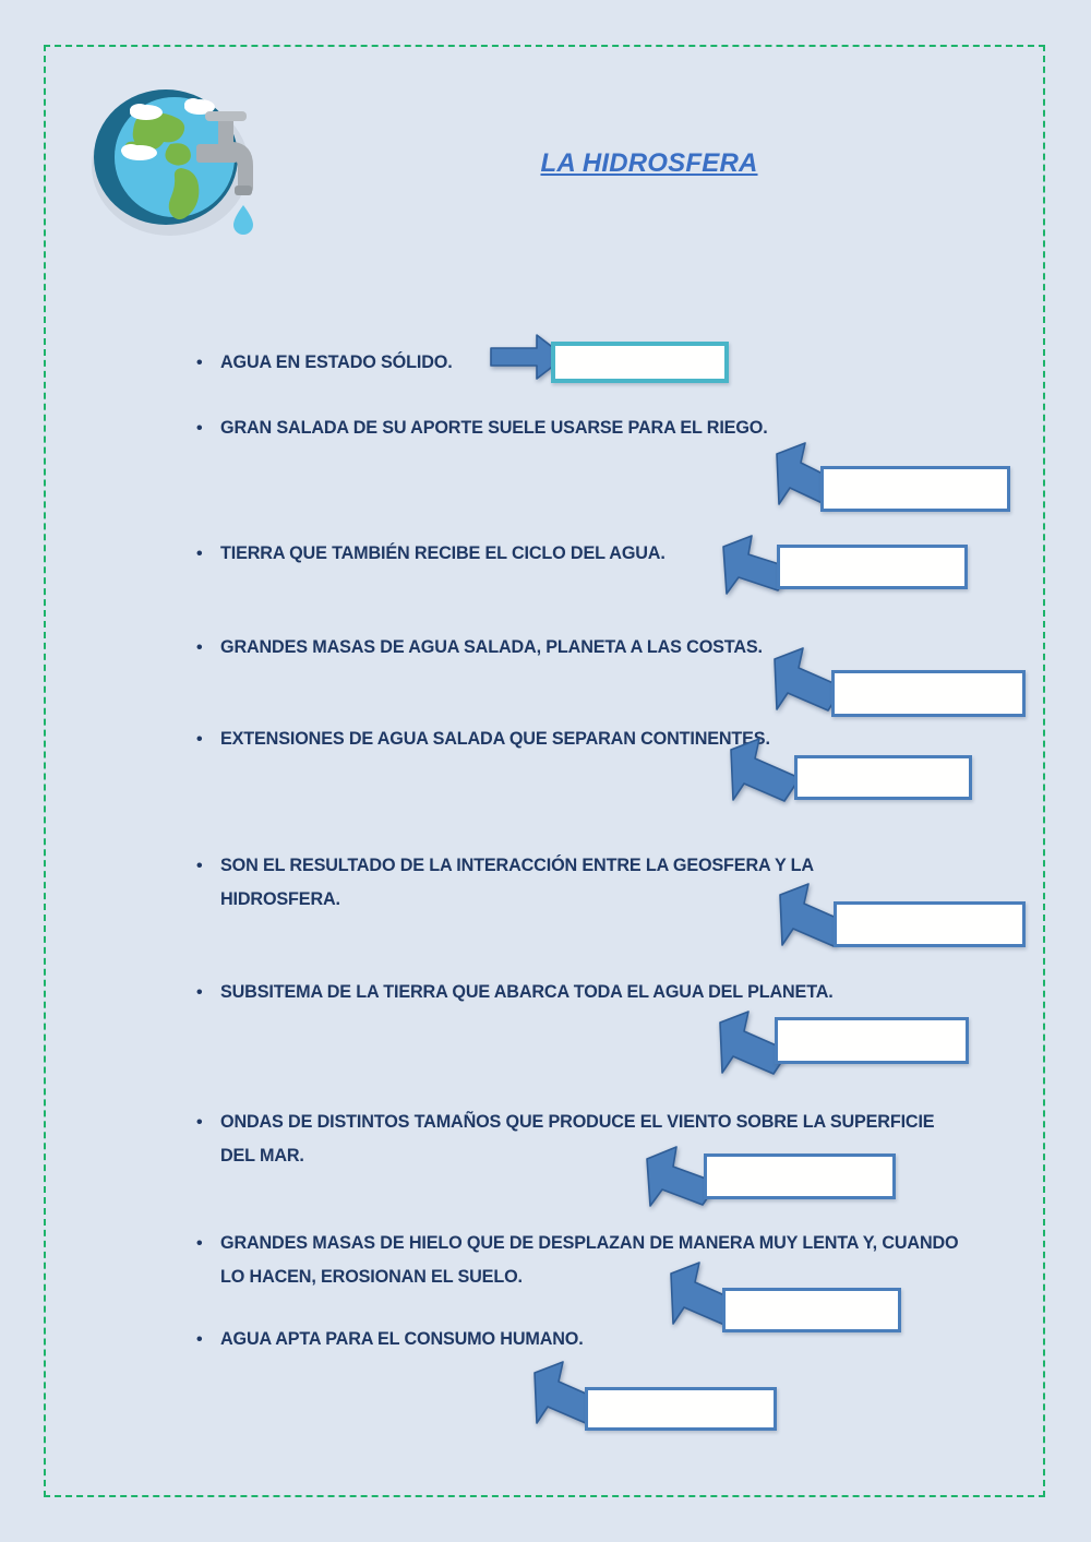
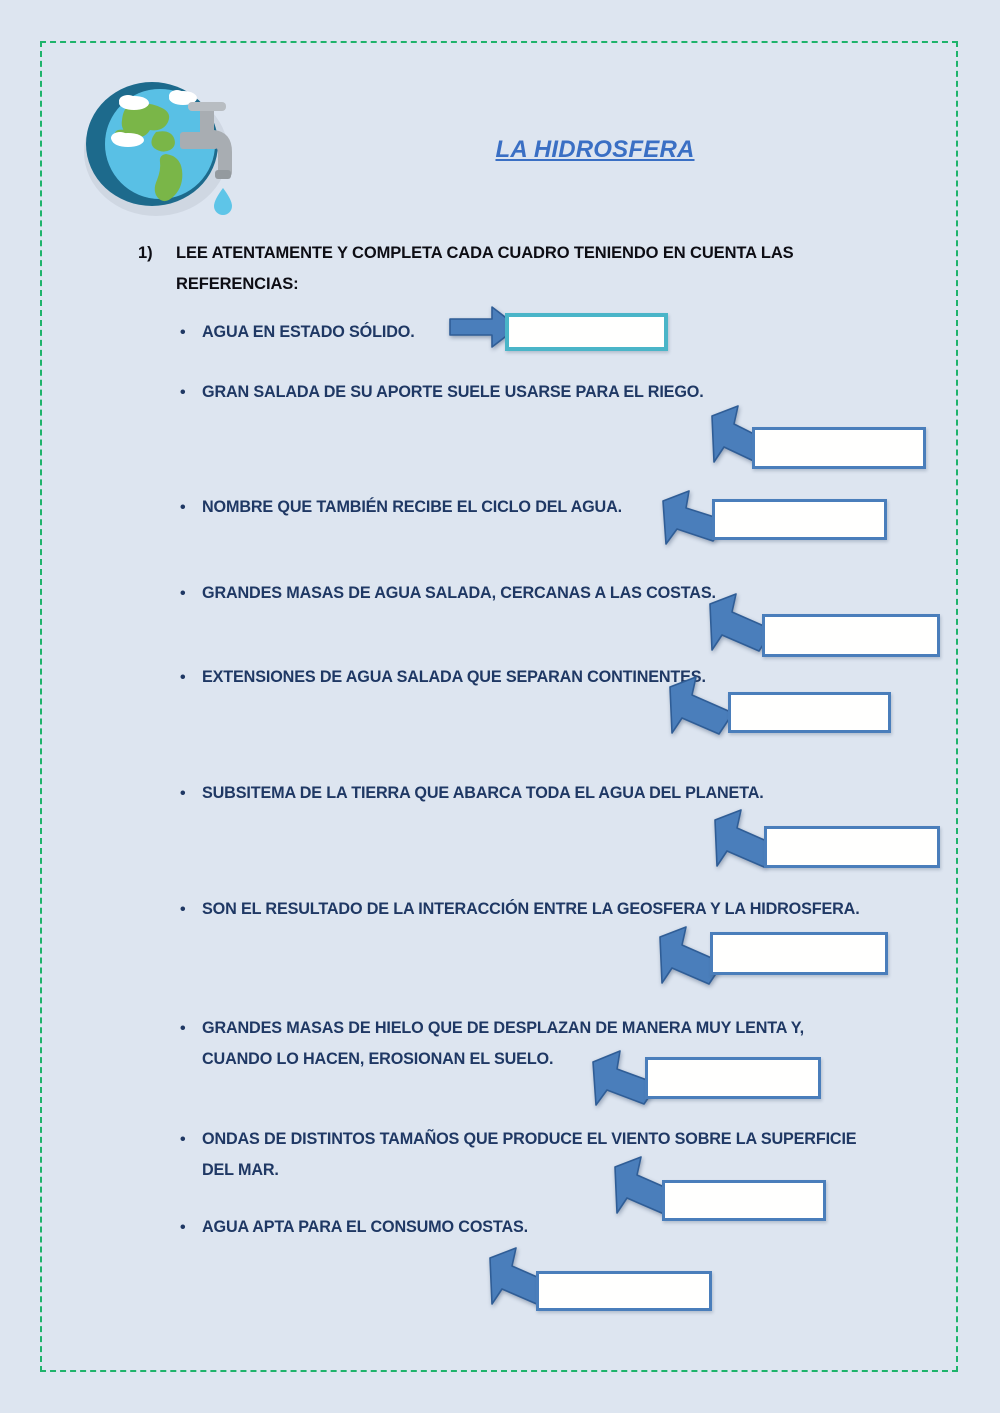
  LA HIDROSFERA
+ 1)
+ LEE ATENTAMENTE Y COMPLETA CADA CUADRO TENIENDO EN CUENTA LAS REFERENCIAS:
  •
  AGUA EN ESTADO SÓLIDO.
  •
  GRAN SALADA DE SU APORTE SUELE USARSE PARA EL RIEGO.
  •
- TIERRA QUE TAMBIÉN RECIBE EL CICLO DEL AGUA.
+ NOMBRE QUE TAMBIÉN RECIBE EL CICLO DEL AGUA.
  •
- GRANDES MASAS DE AGUA SALADA, PLANETA A LAS COSTAS.
+ GRANDES MASAS DE AGUA SALADA, CERCANAS A LAS COSTAS.
  •
  EXTENSIONES DE AGUA SALADA QUE SEPARAN CONTINENTE.
  •
- SON EL RESULTADO DE LA INTERACCIÓN ENTRE LA GEOSFERA Y LA HIDROSFERA.
+ SUBSITEMA DE LA TIERRA QUE ABARCA TODA EL AGUA DEL PLANETA.
  •
- SUBSITEMA DE LA TIERRA QUE ABARCA TODA EL AGUA DEL PLANETA.
+ SON EL RESULTADO DE LA INTERACCIÓN ENTRE LA GEOSFERA Y LA HIDROSFERA.
  •
- ONDAS DE DISTINTOS TAMAÑOS QUE PRODUCE EL VIENTO SOBRE LA SUPERFICIE DEL MAR.
+ GRANDES MASAS DE HIELO QUE DE DESPLAZAN DE MANERA MUY LENTA Y, CUANDO LO HACEN, EROSIONAN EL SUELO.
  •
- GRANDES MASAS DE HIELO QUE DE DESPLAZAN DE MANERA MUY LENTA Y, CUANDO LO HACEN, EROSIONAN EL SUELO.
+ ONDAS DE DISTINTOS TAMAÑOS QUE PRODUCE EL VIENTO SOBRE LA SUPERFICIE DEL MAR.
  •
- AGUA APTA PARA EL CONSUMO HUMANO.
+ AGUA APTA PARA EL CONSUMO COSTAS.
